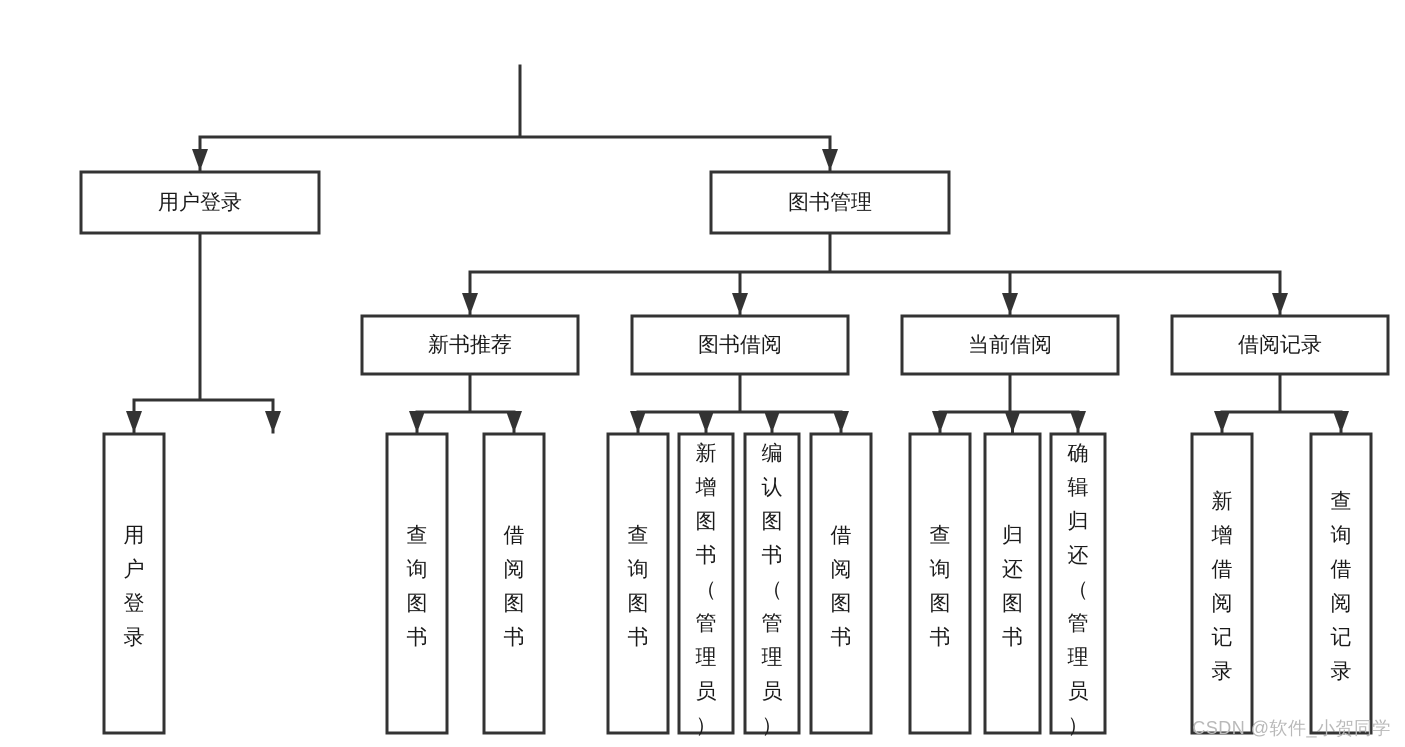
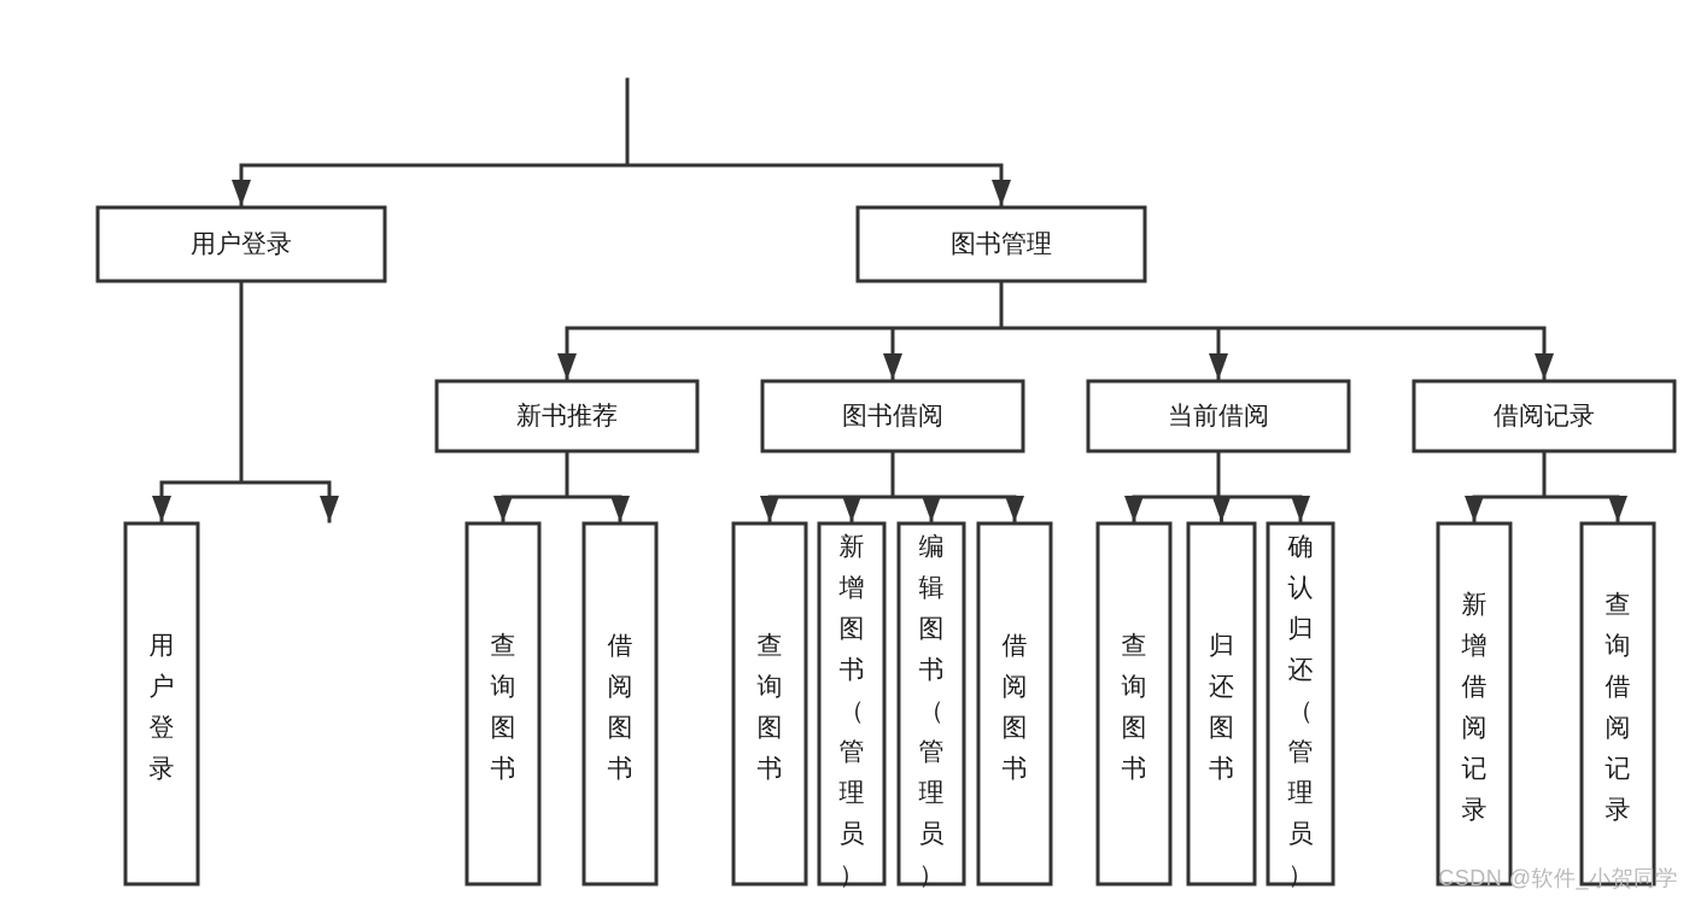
  用户登录
  图书管理
  新书推荐
  图书借阅
  当前借阅
  借阅记录
  用户登录
  查询图书
  借阅图书
  查询图书
  新增图书（管理员）
- 编认图书（管理员）
+ 编辑图书（管理员）
  借阅图书
  查询图书
  归还图书
- 确辑归还（管理员）
+ 确认归还（管理员）
  新增借阅记录
  查询借阅记录
  CSDN @软件_小贺同学
